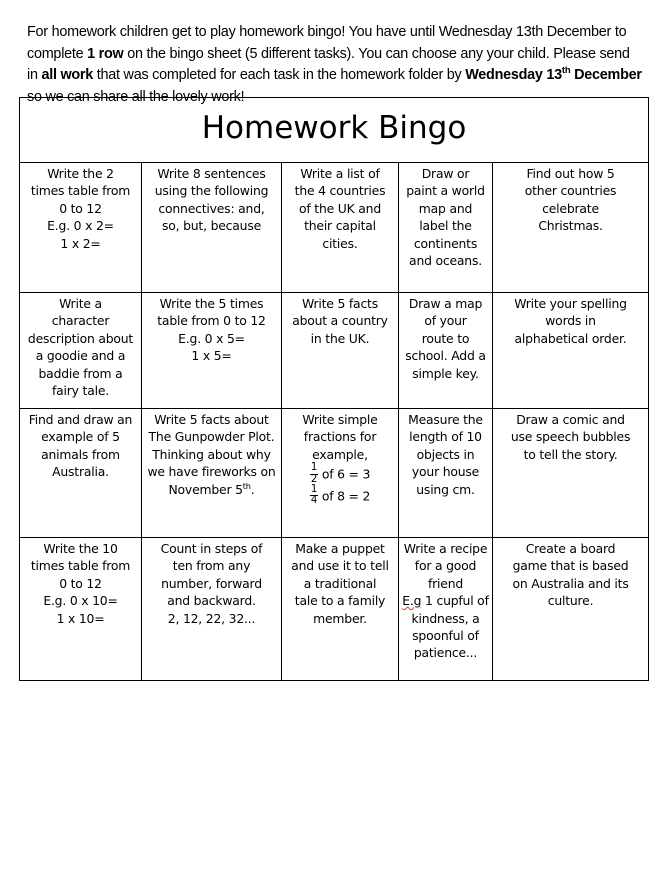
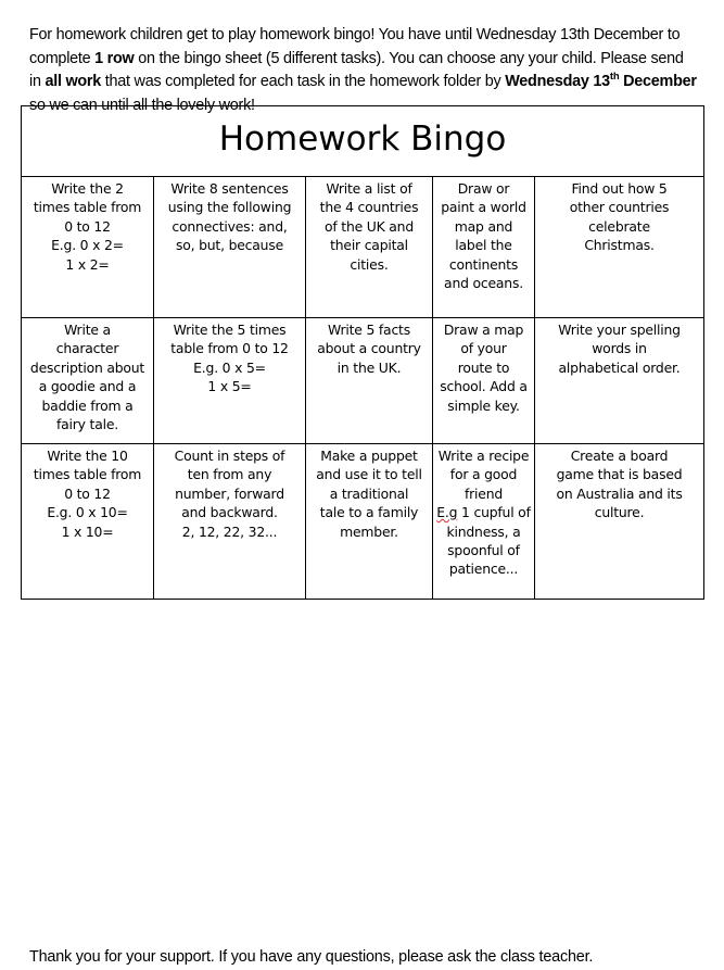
- For homework children get to play homework bingo! You have until Wednesday 13th December to complete 1 row on the bingo sheet (5 different tasks). You can choose any your child. Please send in all work that was completed for each task in the homework folder by Wednesday 13th December so we can share all the lovely work!
+ For homework children get to play homework bingo! You have until Wednesday 13th December to complete 1 row on the bingo sheet (5 different tasks). You can choose any your child. Please send in all work that was completed for each task in the homework folder by Wednesday 13th December so we can until all the lovely work!
  Homework Bingo
  Write the 2times table from0 to 12E.g. 0 x 2=1 x 2=	Write 8 sentencesusing the followingconnectives: and,so, but, because	Write a list ofthe 4 countriesof the UK andtheir capitalcities.	Draw orpaint a worldmap andlabel thecontinentsand oceans.	Find out how 5other countriescelebrateChristmas.
  Write acharacterdescription abouta goodie and abaddie from afairy tale.	Write the 5 timestable from 0 to 12E.g. 0 x 5=1 x 5=	Write 5 factsabout a countryin the UK.	Draw a mapof yourroute toschool. Add asimple key.	Write your spellingwords inalphabetical order.
- Find and draw anexample of 5animals fromAustralia.	Write 5 facts aboutThe Gunpowder Plot.Thinking about whywe have fireworks onNovember 5th.	Write simplefractions forexample,12 of 6 = 314 of 8 = 2	Measure thelength of 10objects inyour houseusing cm.	Draw a comic anduse speech bubblesto tell the story.
  Write the 10times table from0 to 12E.g. 0 x 10=1 x 10=	Count in steps often from anynumber, forwardand backward.2, 12, 22, 32...	Make a puppetand use it to tella traditionaltale to a familymember.	Write a recipe for a good friendE.g 1 cupful of kindness, a spoonful of patience...	Create a boardgame that is basedon Australia and itsculture.
+ Thank you for your support. If you have any questions, please ask the class teacher.
